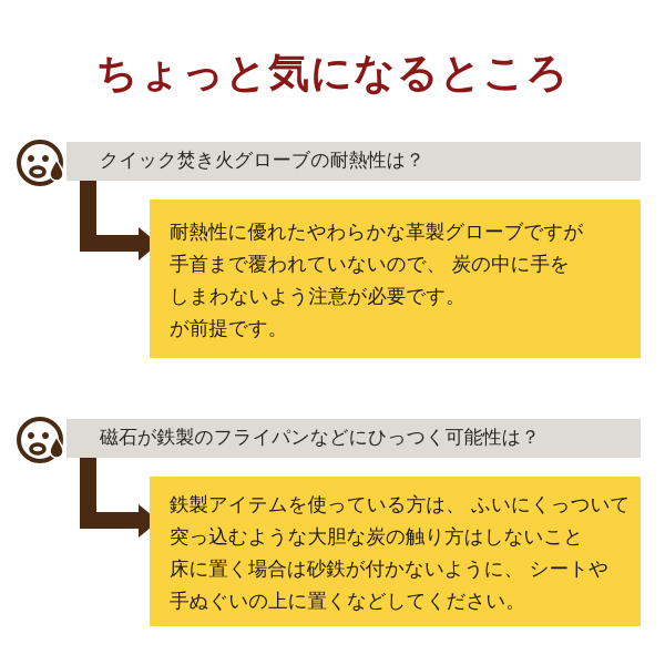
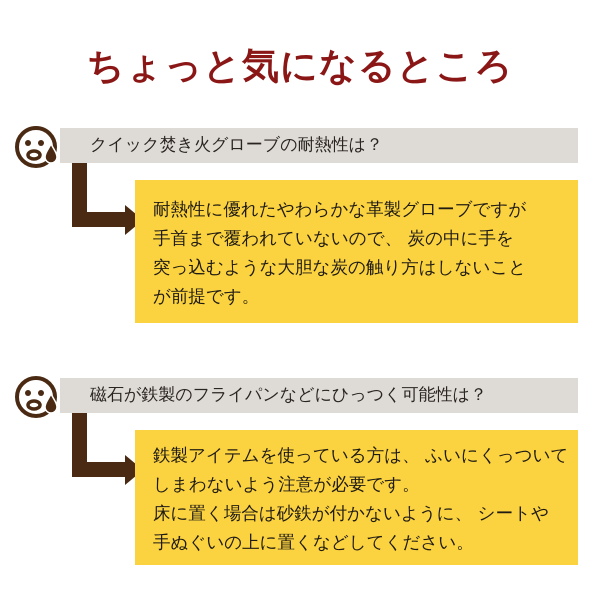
  ちょっと気になるところ
  クイック焚き火グローブの耐熱性は？
  耐熱性に優れたやわらかな革製グローブですが
  手首まで覆われていないので、 炭の中に手を
- しまわないよう注意が必要です。
+ 突っ込むような大胆な炭の触り方はしないこと
  が前提です。
  磁石が鉄製のフライパンなどにひっつく可能性は？
  鉄製アイテムを使っている方は、 ふいにくっついて
- 突っ込むような大胆な炭の触り方はしないこと
+ しまわないよう注意が必要です。
  床に置く場合は砂鉄が付かないように、 シートや
  手ぬぐいの上に置くなどしてください。
